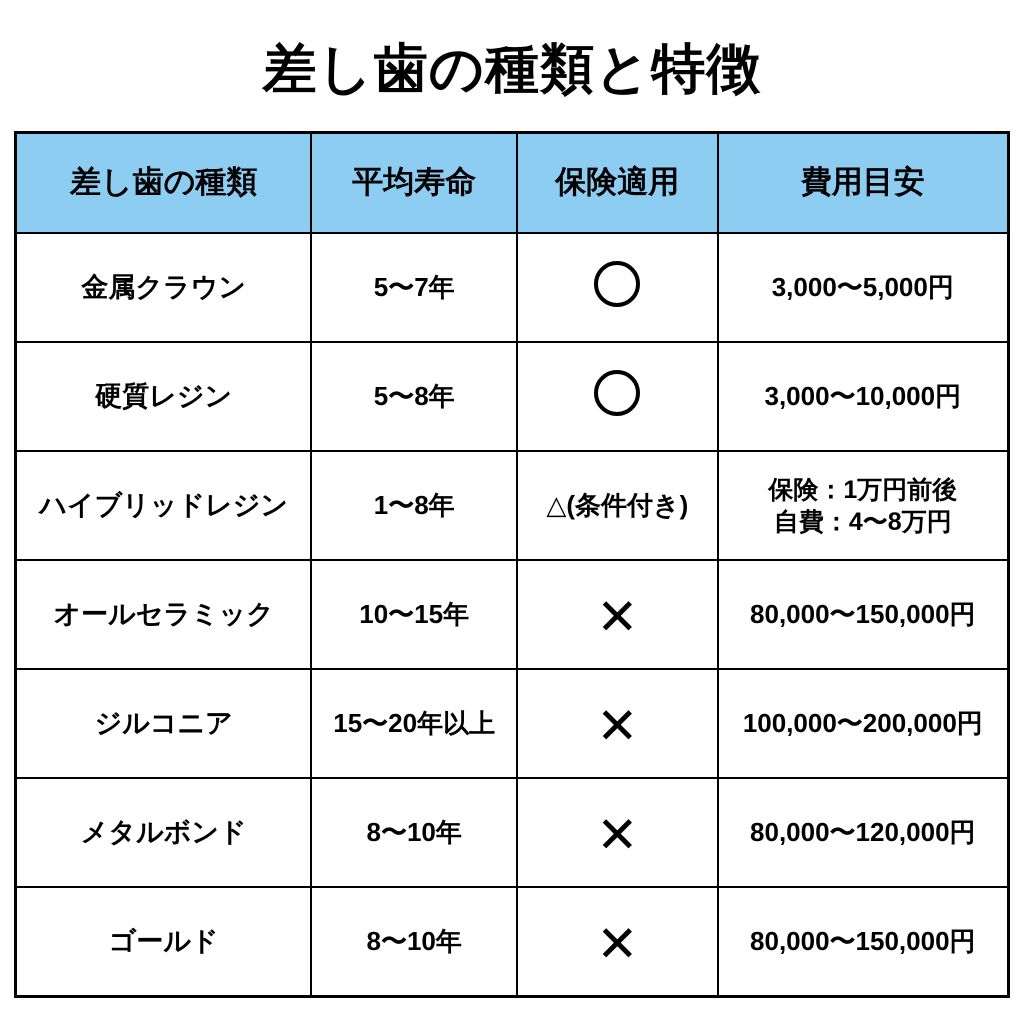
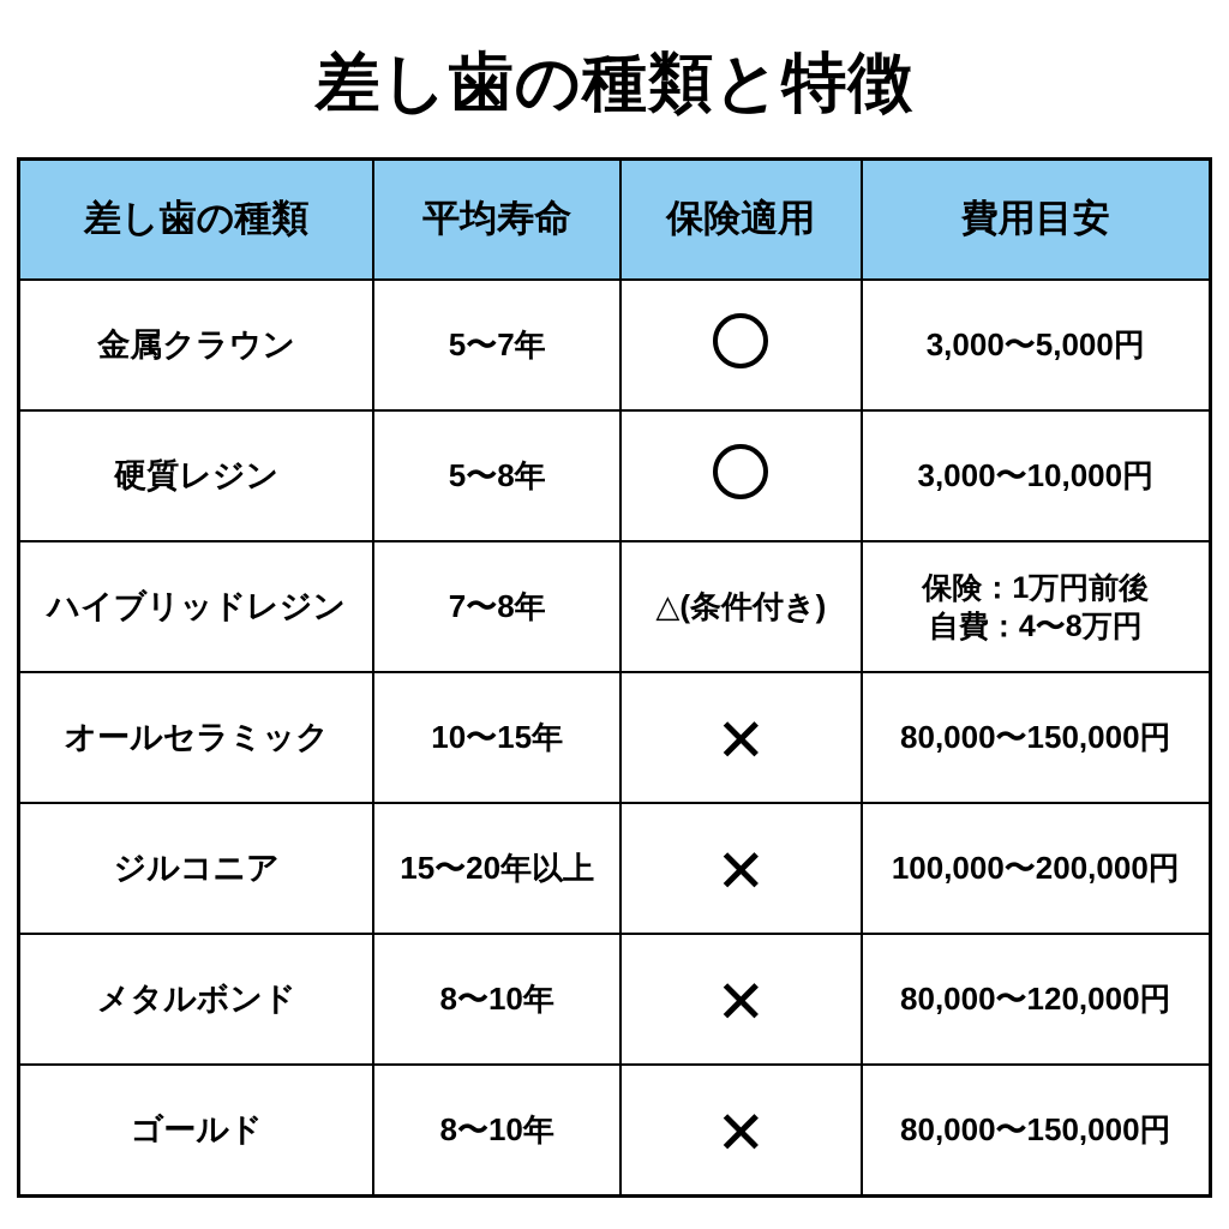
  差し歯の種類と特徴
  差し歯の種類	平均寿命	保険適用	費用目安
  金属クラウン	5〜7年		3,000〜5,000円
  硬質レジン	5〜8年		3,000〜10,000円
- ハイブリッドレジン	1〜8年	△(条件付き)	保険：1万円前後 自費：4〜8万円
+ ハイブリッドレジン	7〜8年	△(条件付き)	保険：1万円前後 自費：4〜8万円
  オールセラミック	10〜15年	✕	80,000〜150,000円
  ジルコニア	15〜20年以上	✕	100,000〜200,000円
  メタルボンド	8〜10年	✕	80,000〜120,000円
  ゴールド	8〜10年	✕	80,000〜150,000円
